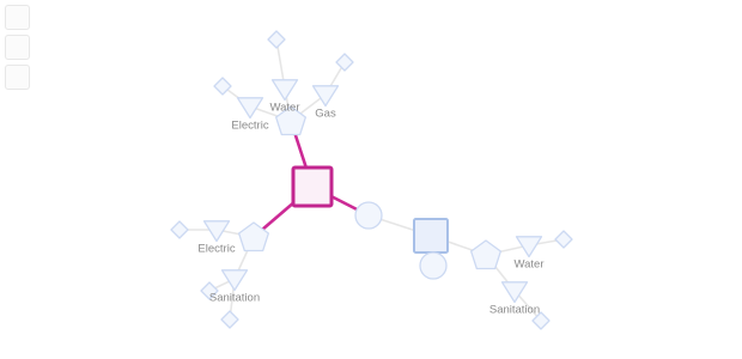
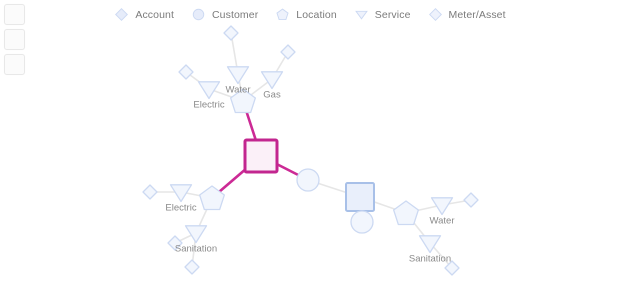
+ Account
+ Customer
+ Location
+ Service
+ Meter/Asset
  Water
  Gas
  Electric
  Electric
  Sanitation
  Water
  Sanitation
